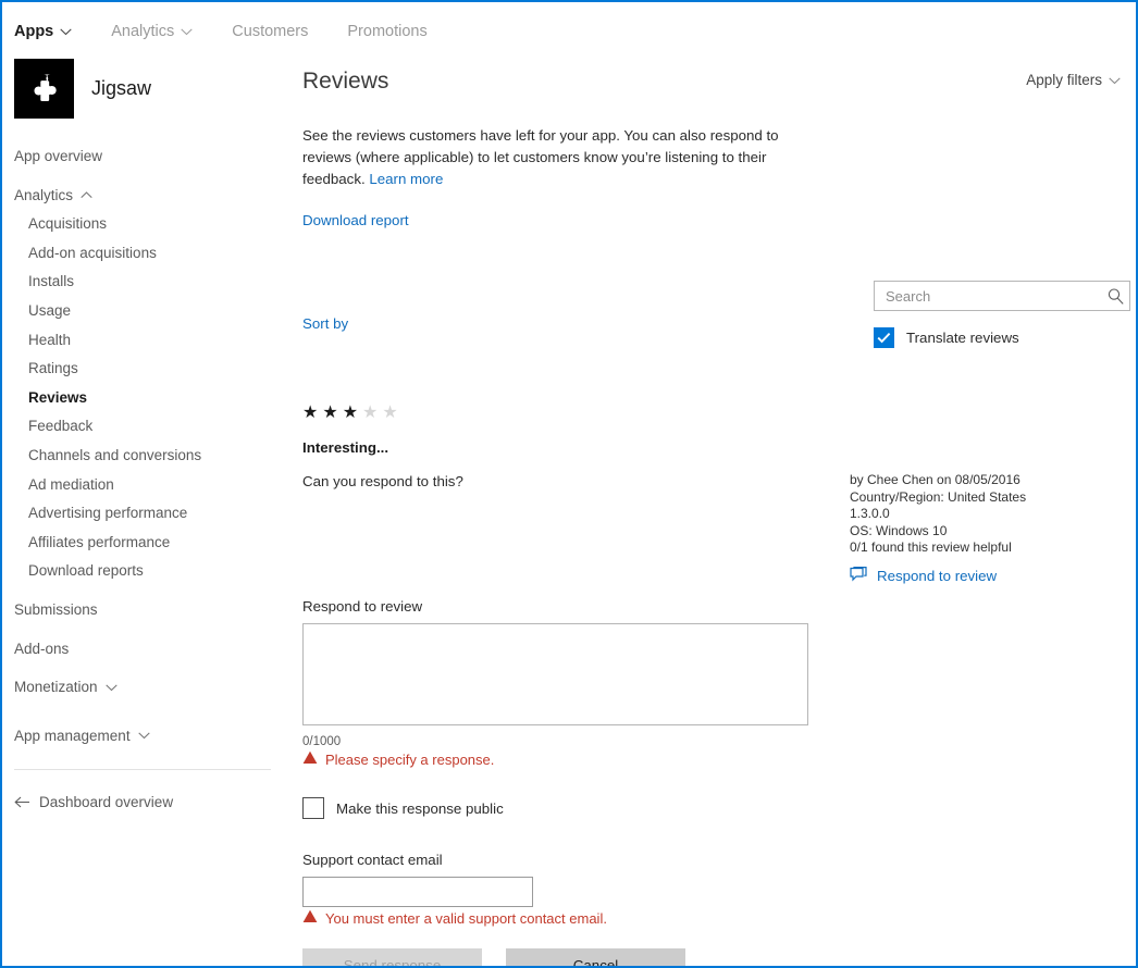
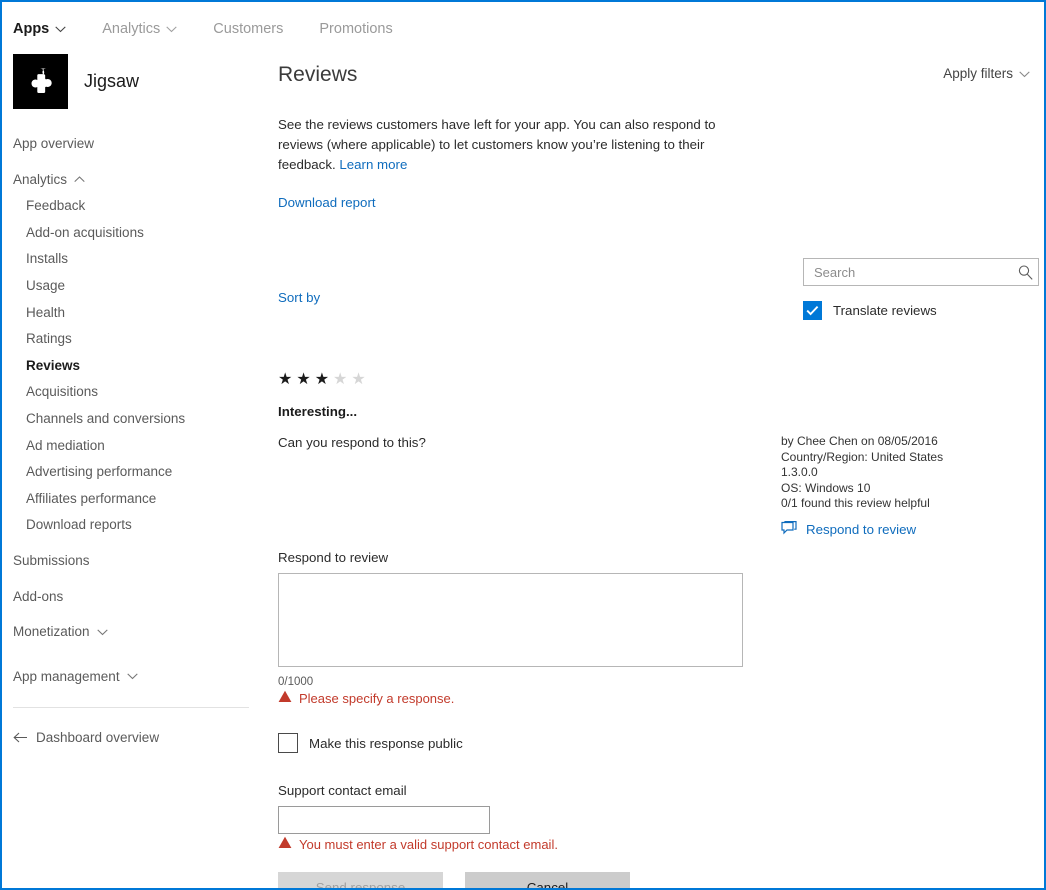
  Apps
  Analytics
  Customers
  Promotions
  Jigsaw
  App overview
  Analytics
- Acquisitions
+ Feedback
  Add-on acquisitions
  Installs
  Usage
  Health
  Ratings
  Reviews
- Feedback
+ Acquisitions
  Channels and conversions
  Ad mediation
  Advertising performance
  Affiliates performance
  Download reports
  Submissions
  Add-ons
  Monetization
  App management
  Dashboard overview
  Reviews
  Apply filters
  See the reviews customers have left for your app. You can also respond to reviews (where applicable) to let customers know you’re listening to their feedback. Learn more
  Download report
  Search
  Translate reviews
  Sort by
  ★★★★★
  Interesting...
  Can you respond to this?
  by Chee Chen on 08/05/2016
  Country/Region: United States
  1.3.0.0
  OS: Windows 10
  0/1 found this review helpful
  Respond to review
  Respond to review
  0/1000
  Please specify a response.
  Make this response public
  Support contact email
  You must enter a valid support contact email.
  Send response
  Cancel
